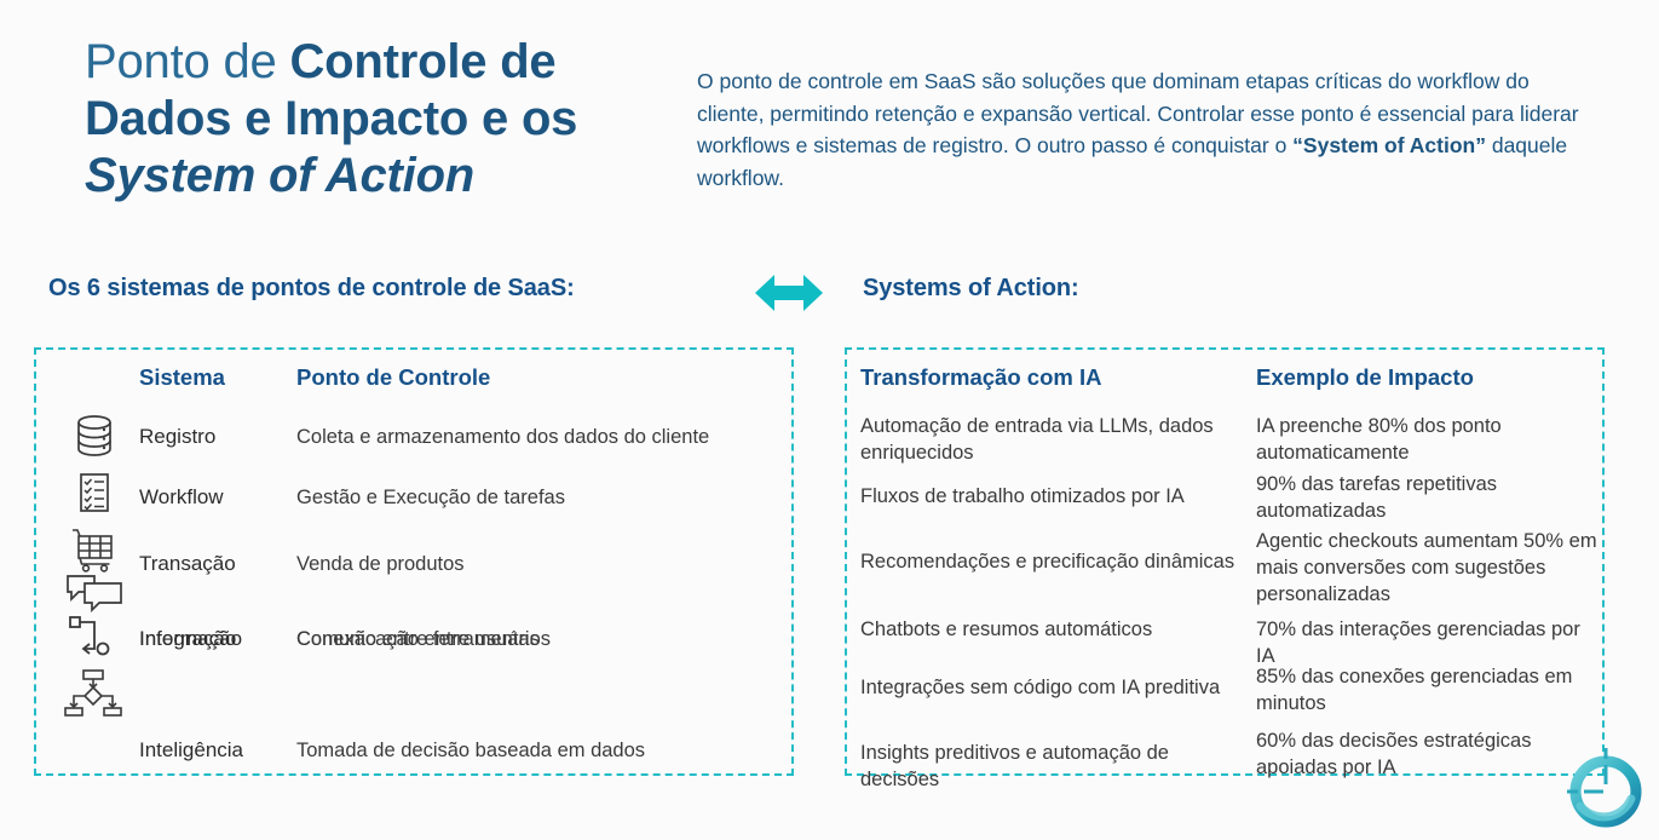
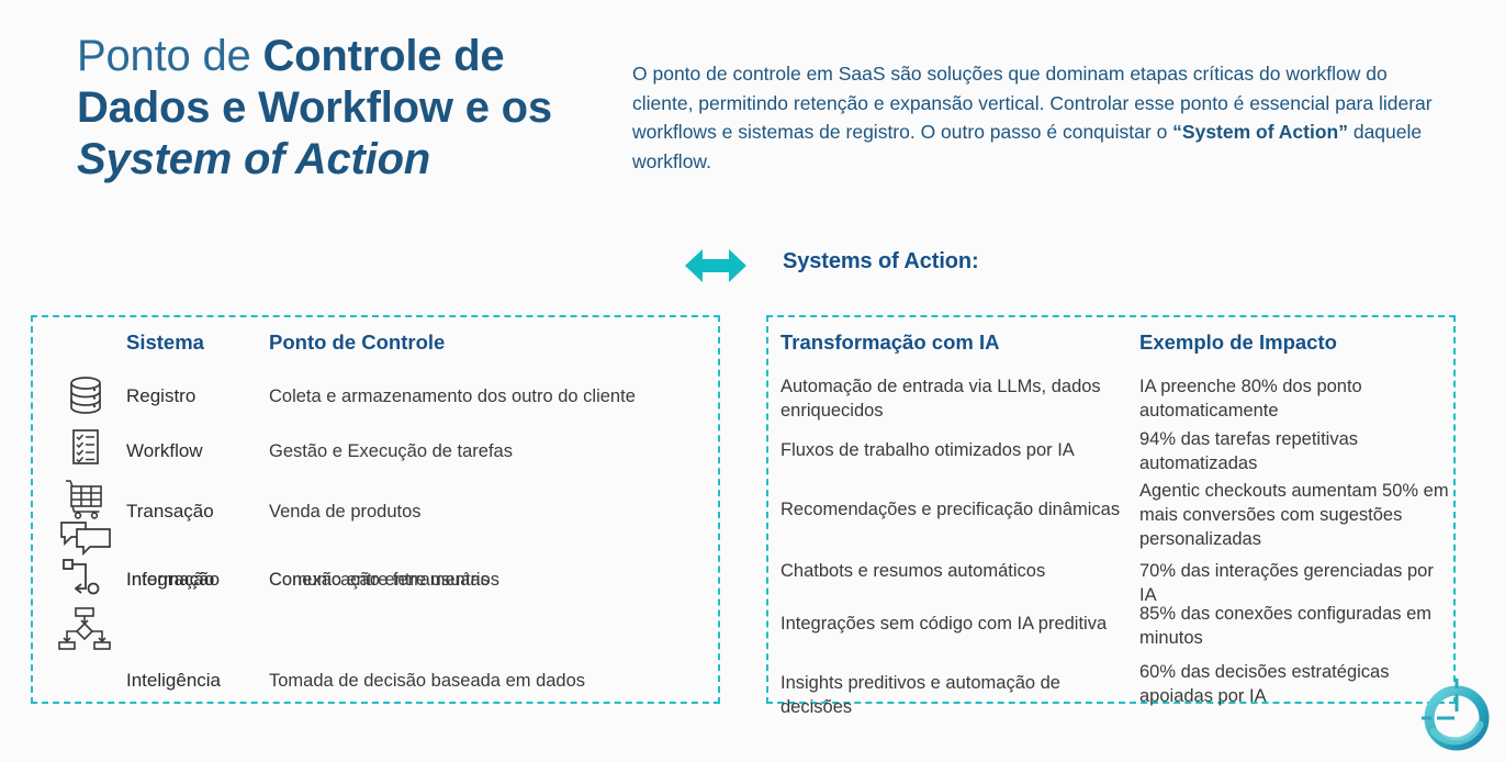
- Ponto de Controle de Dados e Impacto e os System of Action
+ Ponto de Controle de Dados e Workflow e os System of Action
  O ponto de controle em SaaS são soluções que dominam etapas críticas do workflow do cliente, permitindo retenção e expansão vertical. Controlar esse ponto é essencial para liderar workflows e sistemas de registro. O outro passo é conquistar o “System of Action” daquele workflow.
- Os 6 sistemas de pontos de controle de SaaS:
  Systems of Action:
  Sistema
  Ponto de Controle
  Registro
- Coleta e armazenamento dos dados do cliente
+ Coleta e armazenamento dos outro do cliente
  Workflow
  Gestão e Execução de tarefas
  Transação
  Venda de produtos
  Informação
  Comunicação entre usuários
  Integração
  Conexão entre ferramentas
  Inteligência
  Tomada de decisão baseada em dados
  Transformação com IA
  Exemplo de Impacto
  Automação de entrada via LLMs, dados enriquecidos
  IA preenche 80% dos ponto automaticamente
  Fluxos de trabalho otimizados por IA
- 90% das tarefas repetitivas automatizadas
+ 94% das tarefas repetitivas automatizadas
  Recomendações e precificação dinâmicas
  Agentic checkouts aumentam 50% em mais conversões com sugestões personalizadas
  Chatbots e resumos automáticos
  70% das interações gerenciadas por IA
  Integrações sem código com IA preditiva
- 85% das conexões gerenciadas em minutos
+ 85% das conexões configuradas em minutos
  Insights preditivos e automação de decisões
  60% das decisões estratégicas apoiadas por IA
